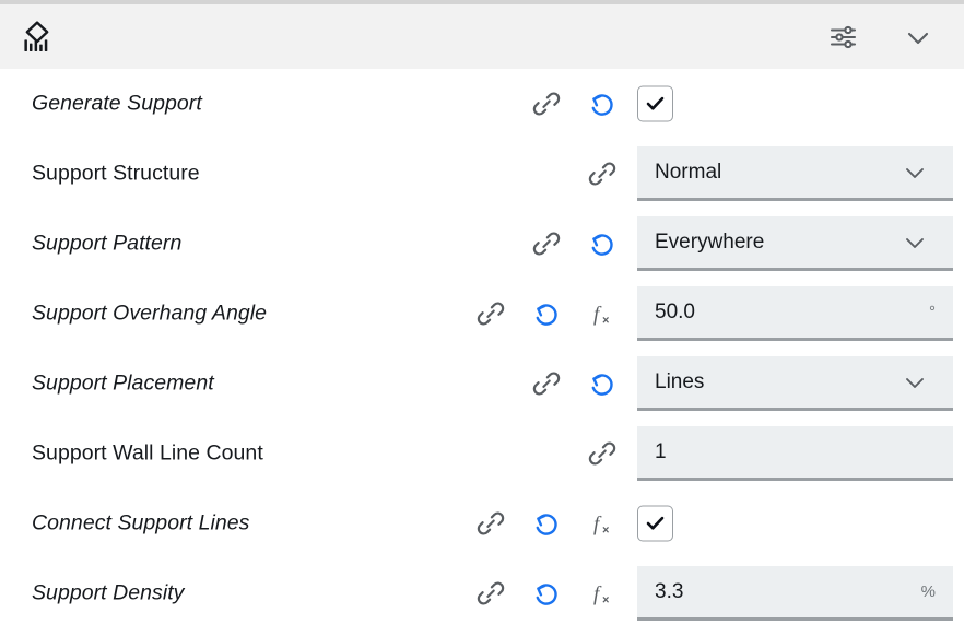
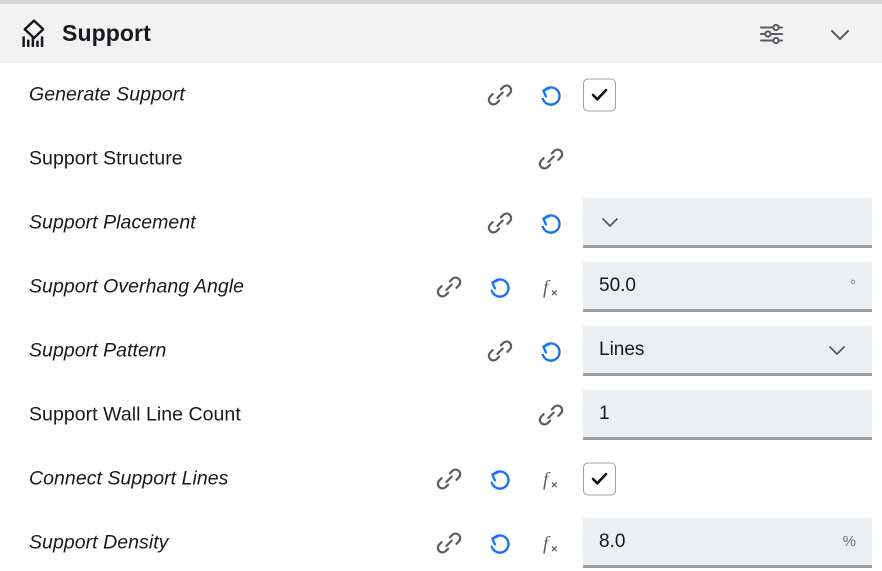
+ Support
  Generate Support
  Support Structure
- Normal
- Support Pattern
+ Support Placement
- Everywhere
  Support Overhang Angle
  f
  ×
  50.0
  °
- Support Placement
+ Support Pattern
  Lines
  Support Wall Line Count
  1
  Connect Support Lines
  f
  ×
  Support Density
  f
  ×
- 3.3
+ 8.0
  %
